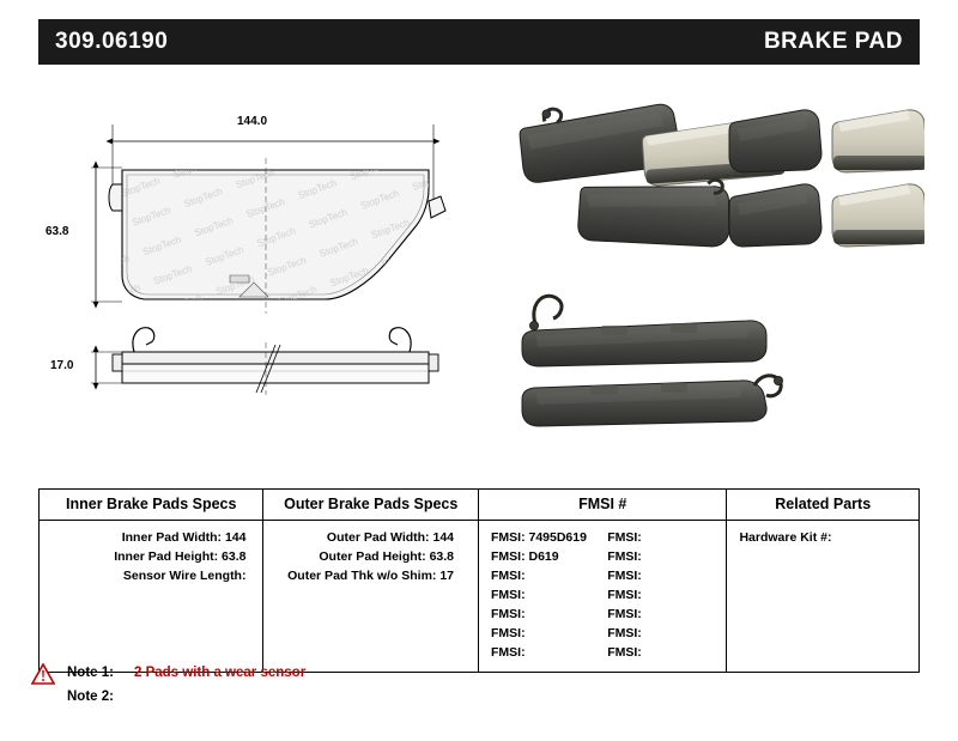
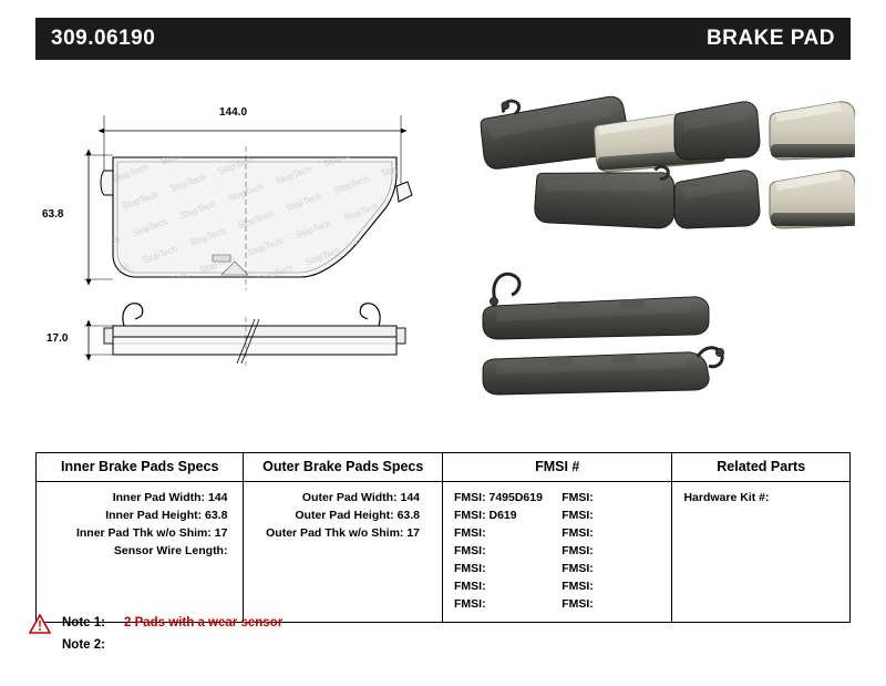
  309.06190
  BRAKE PAD
  144.0
  63.8
  17.0
  Inner Brake Pads Specs
  Outer Brake Pads Specs
  FMSI #
  Related Parts
  Inner Pad Width: 144
  Inner Pad Height: 63.8
+ Inner Pad Thk w/o Shim: 17
  Sensor Wire Length:
  Outer Pad Width: 144
  Outer Pad Height: 63.8
  Outer Pad Thk w/o Shim: 17
  FMSI: 7495D619
  FMSI:
  FMSI: D619
  FMSI:
  FMSI:
  FMSI:
  FMSI:
  FMSI:
  FMSI:
  FMSI:
  FMSI:
  FMSI:
  FMSI:
  FMSI:
  Hardware Kit #:
  Note 1:
  2 Pads with a wear sensor
  Note 2:
